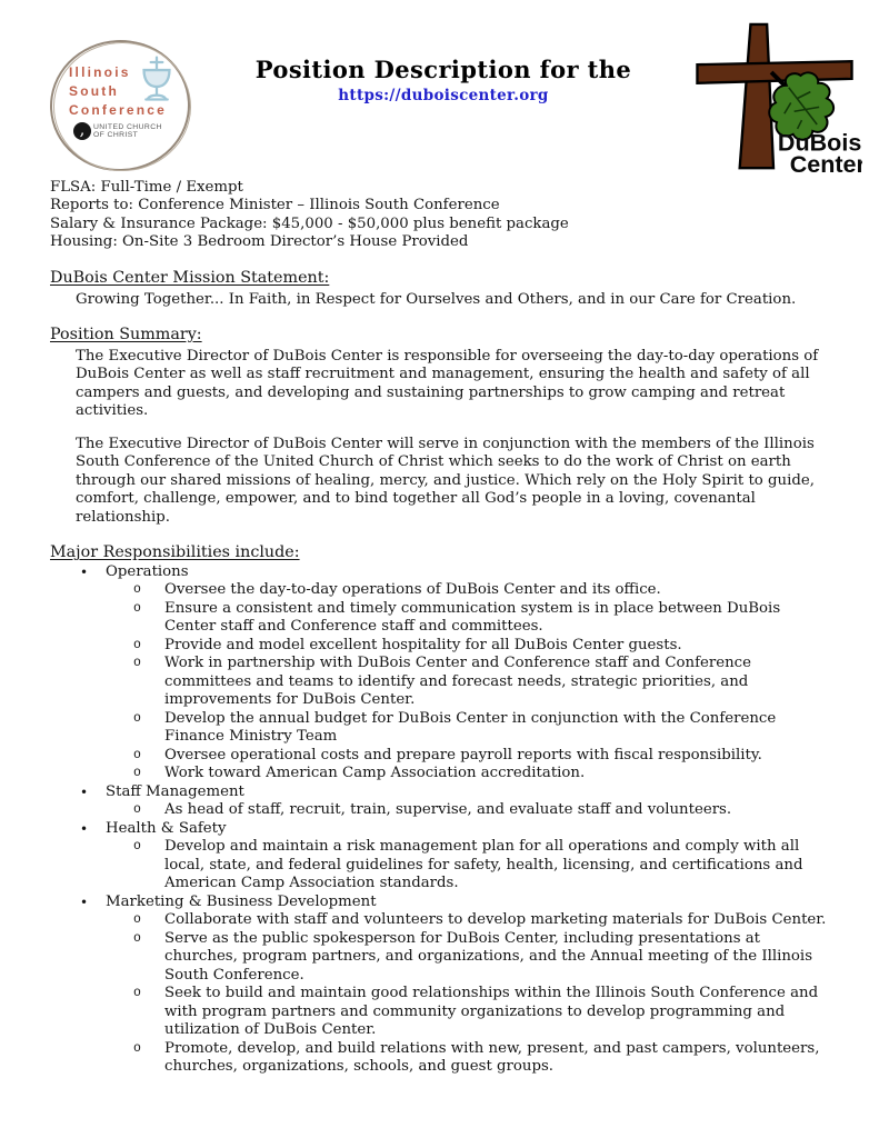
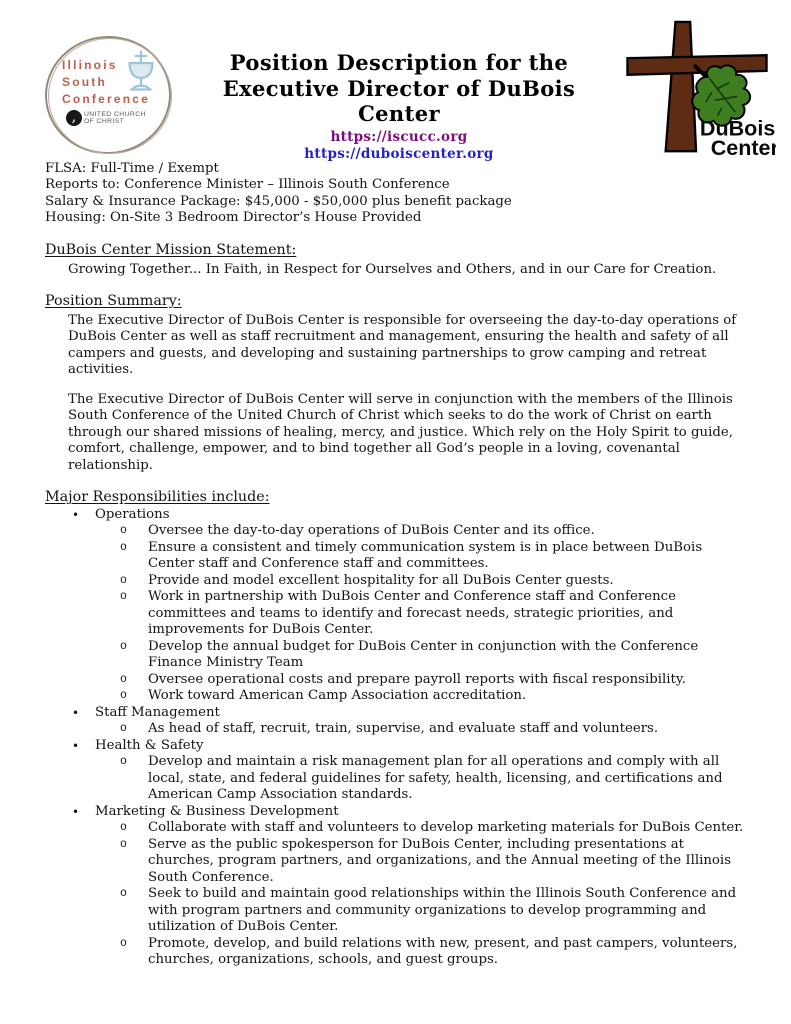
  Illinois
  South
  Conference
  ,
  Position Description for the
+ Executive Director of DuBois Center
+ https://iscucc.org
  https://duboiscenter.org
  DuBois
  Center
  FLSA: Full-Time / Exempt
  Reports to: Conference Minister – Illinois South Conference
  Salary & Insurance Package: $45,000 - $50,000 plus benefit package
  Housing: On-Site 3 Bedroom Director’s House Provided
  DuBois Center Mission Statement:
  Growing Together... In Faith, in Respect for Ourselves and Others, and in our Care for Creation.
  Position Summary:
  The Executive Director of DuBois Center is responsible for overseeing the day-to-day operations of DuBois Center as well as staff recruitment and management, ensuring the health and safety of all campers and guests, and developing and sustaining partnerships to grow camping and retreat activities.
  The Executive Director of DuBois Center will serve in conjunction with the members of the Illinois South Conference of the United Church of Christ which seeks to do the work of Christ on earth through our shared missions of healing, mercy, and justice. Which rely on the Holy Spirit to guide, comfort, challenge, empower, and to bind together all God’s people in a loving, covenantal relationship.
  Major Responsibilities include:
  •
  Operations
  o
  Oversee the day-to-day operations of DuBois Center and its office.
  o
  Ensure a consistent and timely communication system is in place between DuBois Center staff and Conference staff and committees.
  o
  Provide and model excellent hospitality for all DuBois Center guests.
  o
  Work in partnership with DuBois Center and Conference staff and Conference committees and teams to identify and forecast needs, strategic priorities, and improvements for DuBois Center.
  o
  Develop the annual budget for DuBois Center in conjunction with the Conference Finance Ministry Team
  o
  Oversee operational costs and prepare payroll reports with fiscal responsibility.
  o
  Work toward American Camp Association accreditation.
  •
  Staff Management
  o
  As head of staff, recruit, train, supervise, and evaluate staff and volunteers.
  •
  Health & Safety
  o
  Develop and maintain a risk management plan for all operations and comply with all local, state, and federal guidelines for safety, health, licensing, and certifications and American Camp Association standards.
  •
  Marketing & Business Development
  o
  Collaborate with staff and volunteers to develop marketing materials for DuBois Center.
  o
  Serve as the public spokesperson for DuBois Center, including presentations at churches, program partners, and organizations, and the Annual meeting of the Illinois South Conference.
  o
  Seek to build and maintain good relationships within the Illinois South Conference and with program partners and community organizations to develop programming and utilization of DuBois Center.
  o
  Promote, develop, and build relations with new, present, and past campers, volunteers, churches, organizations, schools, and guest groups.
